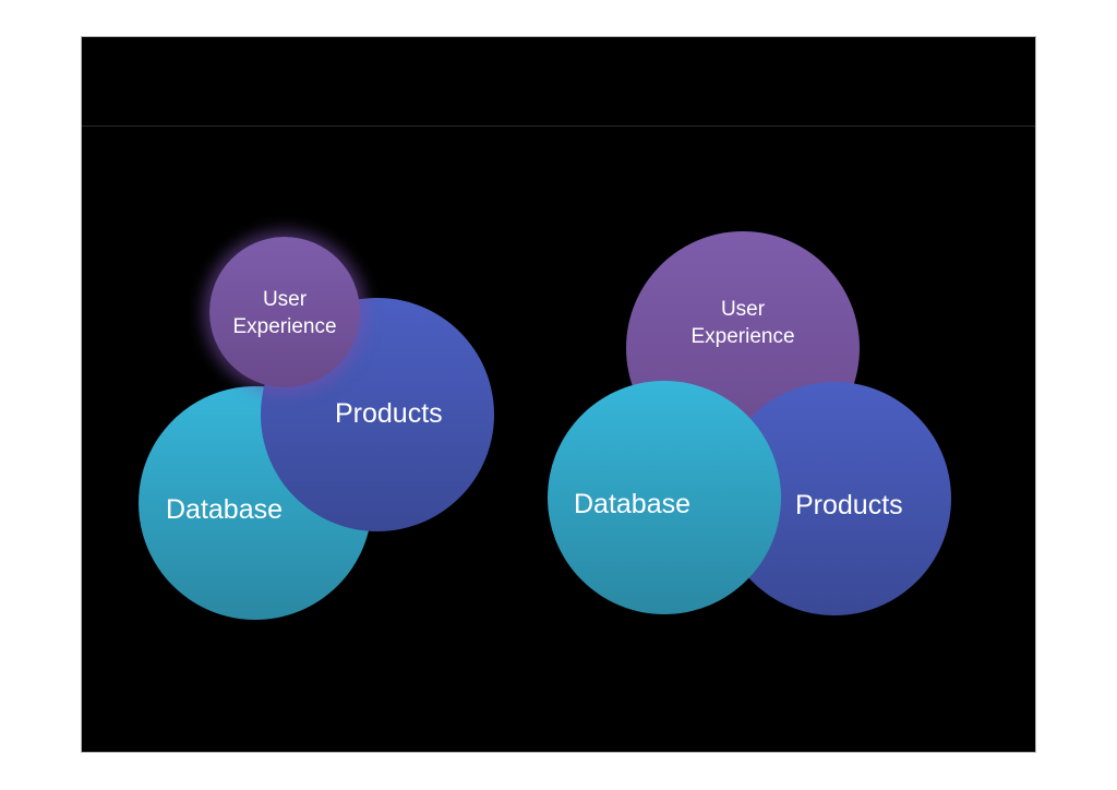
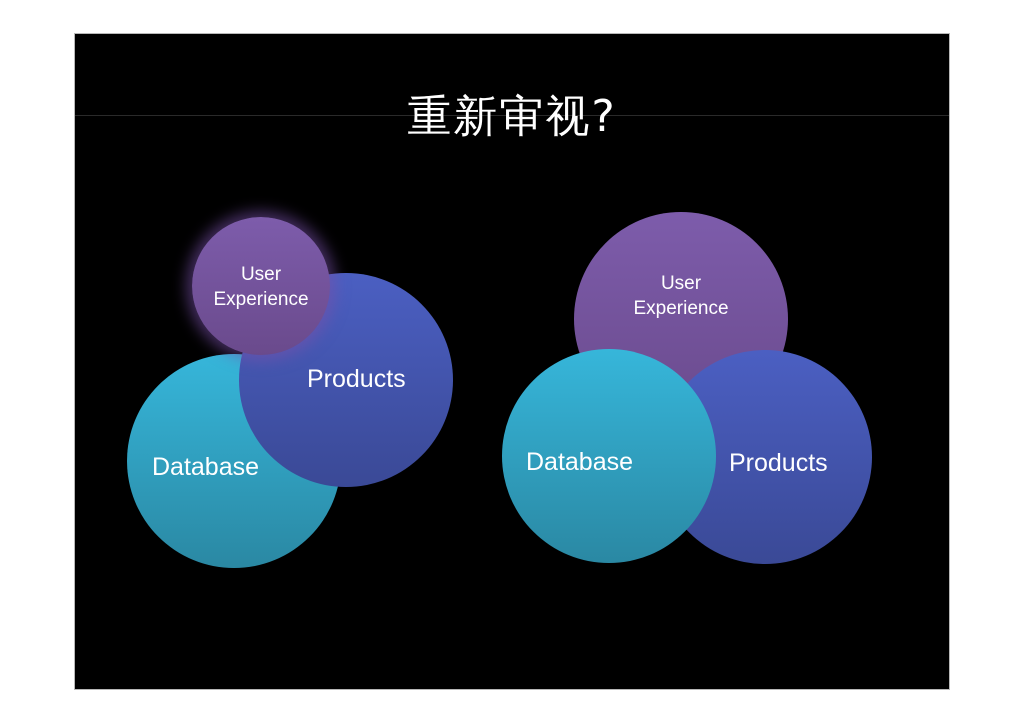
+ 重新审视?
  User
  Experience
  Products
  Database
  User
  Experience
  Database
  Products
